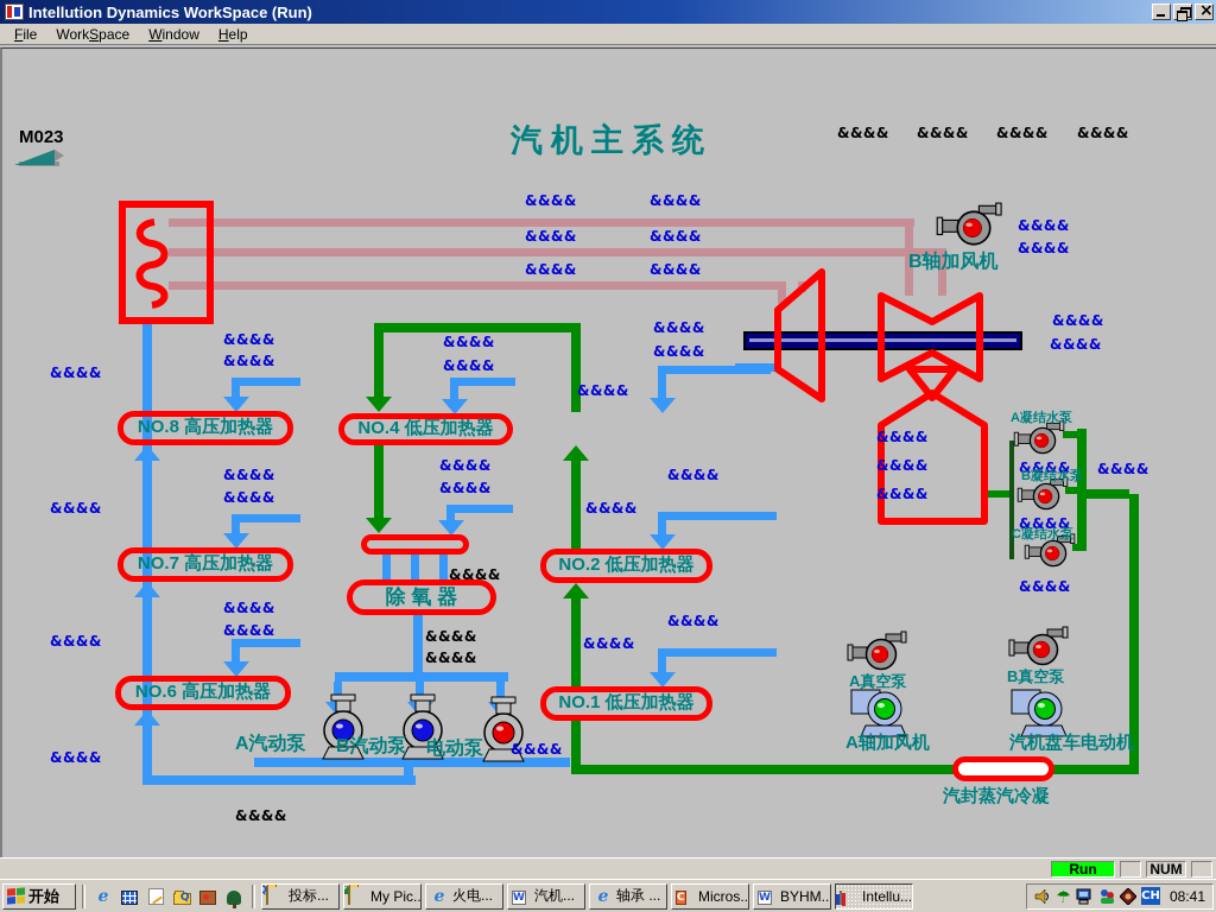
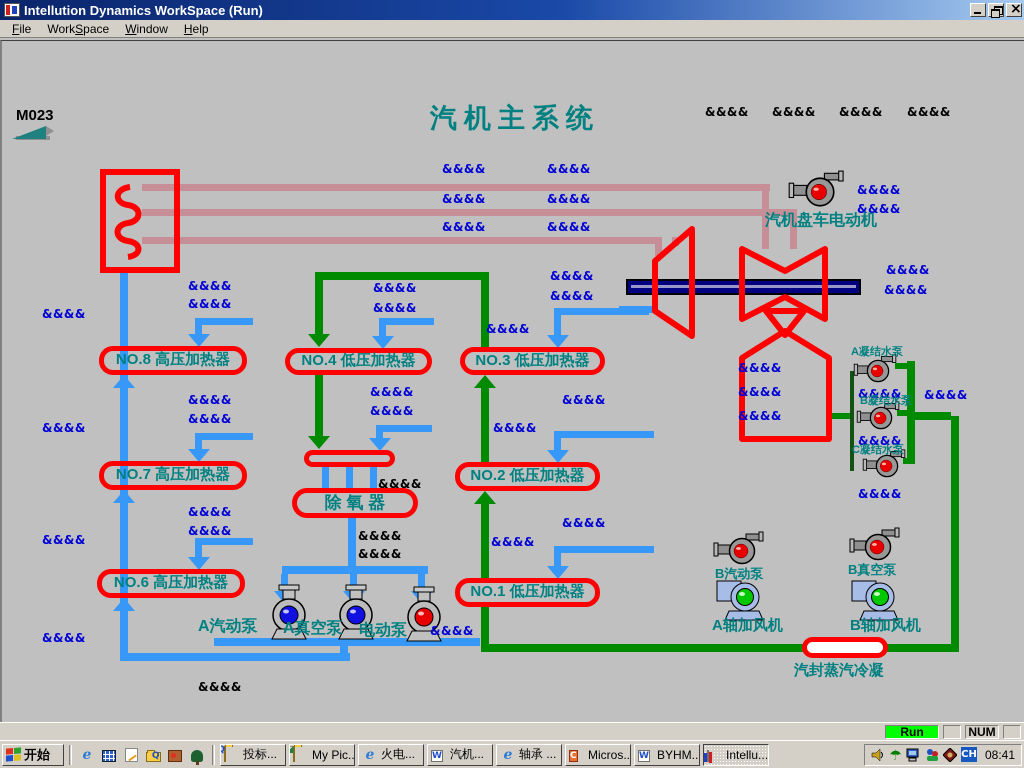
  Intellution Dynamics WorkSpace (Run)
  File
  WorkSpace
  Window
  Help
  NO.8 高压加热器
  NO.7 高压加热器
  NO.6 高压加热器
  NO.4 低压加热器
+ NO.3 低压加热器
  NO.2 低压加热器
  NO.1 低压加热器
  除 氧 器
  &&&&
  &&&&
  &&&&
  &&&&
  &&&&
  &&&&
  &&&&
  &&&&
  &&&&
  &&&&
  &&&&
  &&&&
  &&&&
  &&&&
  &&&&
  &&&&
  &&&&
  &&&&
  &&&&
  &&&&
  &&&&
  &&&&
  &&&&
  &&&&
  &&&&
  &&&&
  &&&&
  &&&&
  &&&&
  &&&&
  &&&&
  &&&&
  &&&&
  &&&&
  &&&&
  &&&&
  &&&&
  &&&&
  &&&&
  &&&&
  &&&&
  &&&&
  &&&&
  &&&&
  &&&&
  &&&&
  &&&&
  M023
  汽机主系统
- B轴加风机
+ 汽机盘车电动机
  A凝结水泵
  B凝结水泵
  C凝结水泵
- A真空泵
+ B汽动泵
  B真空泵
  A轴加风机
- 汽机盘车电动机
+ B轴加风机
  汽封蒸汽冷凝
  A汽动泵
- B汽动泵
+ A真空泵
  电动泵
  Run
  NUM
  开始
  e
  Q
  Q
  投标...
  ◪
  My Pic..
  e
  火电...
  W
  汽机...
  e
  轴承 ...
  C
  Micros..
  W
  BYHM..
  Intellu...
  ☂
  CH
  08:41
